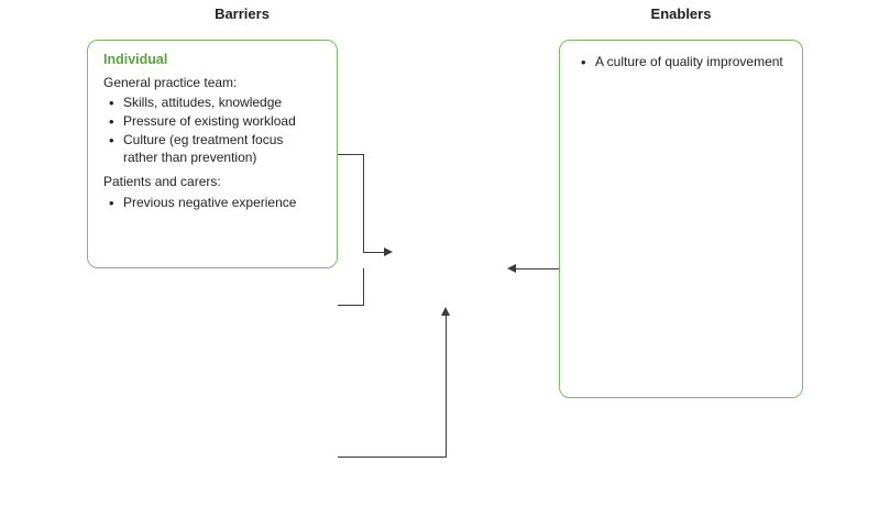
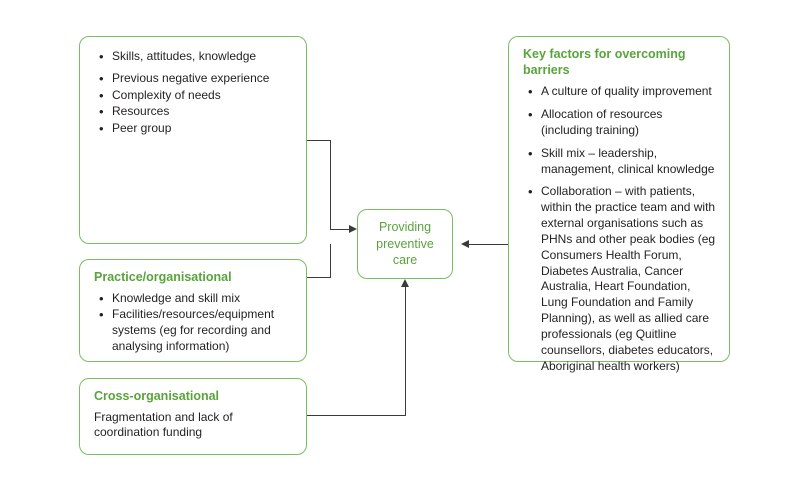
- Barriers
- Enablers
- Individual
- General practice team:
  Skills, attitudes, knowledge
- Pressure of existing workload
- Culture (eg treatment focus rather than prevention)
- Patients and carers:
  Previous negative experience
+ Complexity of needs
+ Resources
+ Peer group
+ Practice/organisational
+ Knowledge and skill mix
+ Facilities/resources/equipment systems (eg for recording and analysing information)
+ Cross-organisational
+ Fragmentation and lack of coordination funding
+ Providing preventive care
+ Key factors for overcoming barriers
  A culture of quality improvement
+ Allocation of resources (including training)
+ Skill mix – leadership, management, clinical knowledge
+ Collaboration – with patients, within the practice team and with external organisations such as PHNs and other peak bodies (eg Consumers Health Forum, Diabetes Australia, Cancer Australia, Heart Foundation, Lung Foundation and Family Planning), as well as allied care professionals (eg Quitline counsellors, diabetes educators, Aboriginal health workers)
